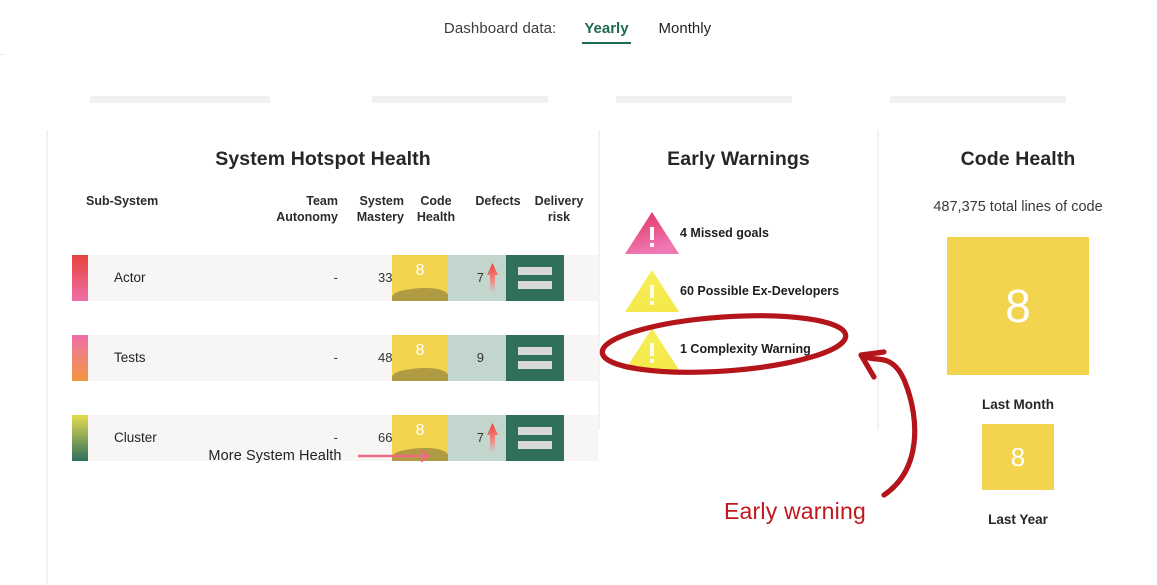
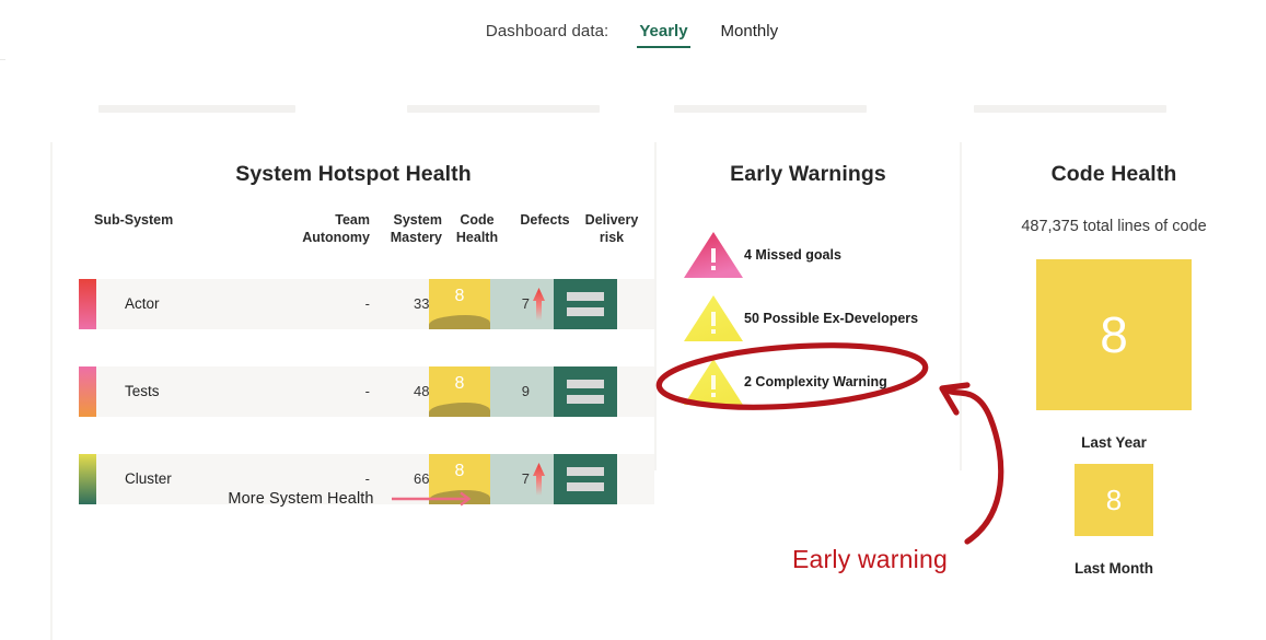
  Dashboard data:
  Yearly
  Monthly
  System Hotspot Health
  Sub-System
  Team
  Autonomy
  System
  Mastery
  Code
  Health
  Defects
  Delivery
  risk
  Actor
  -
  8
  7
  Tests
  -
  8
  9
  Cluster
  -
  8
  7
  More System Health
  Early Warnings
  4 Missed goals
- 60 Possible Ex-Developers
+ 50 Possible Ex-Developers
- 1 Complexity Warning
+ 2 Complexity Warning
  Code Health
  487,375 total lines of code
  8
- Last Month
+ Last Year
  8
- Last Year
+ Last Month
  Early warning
